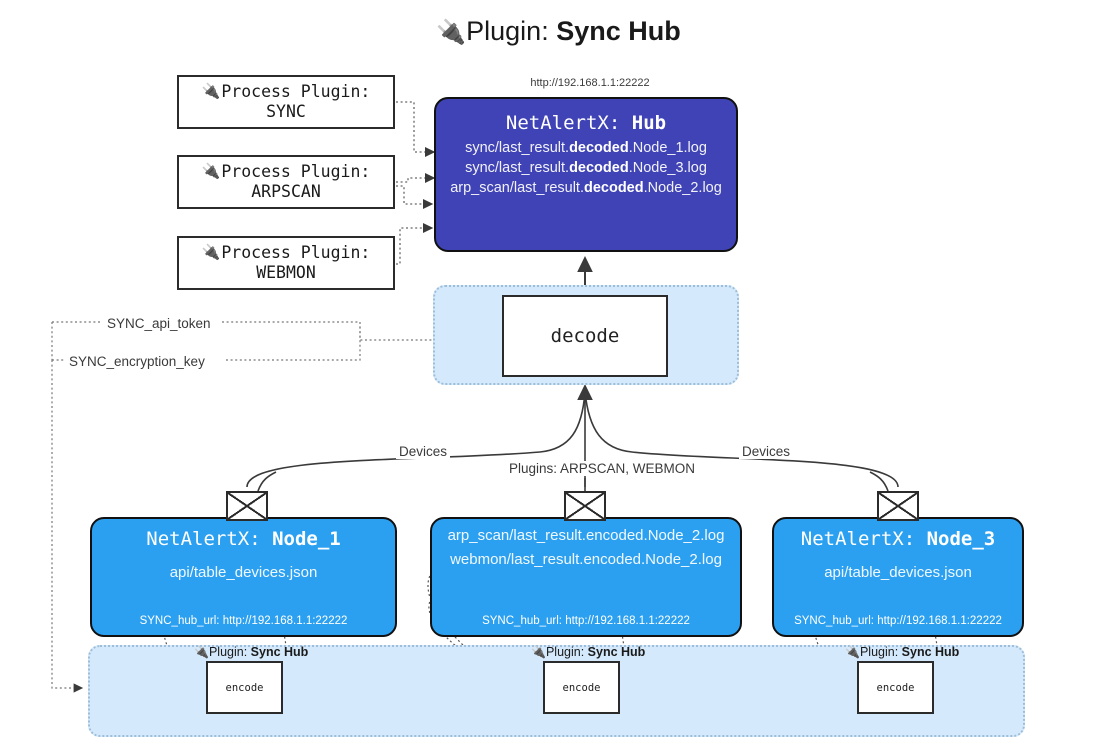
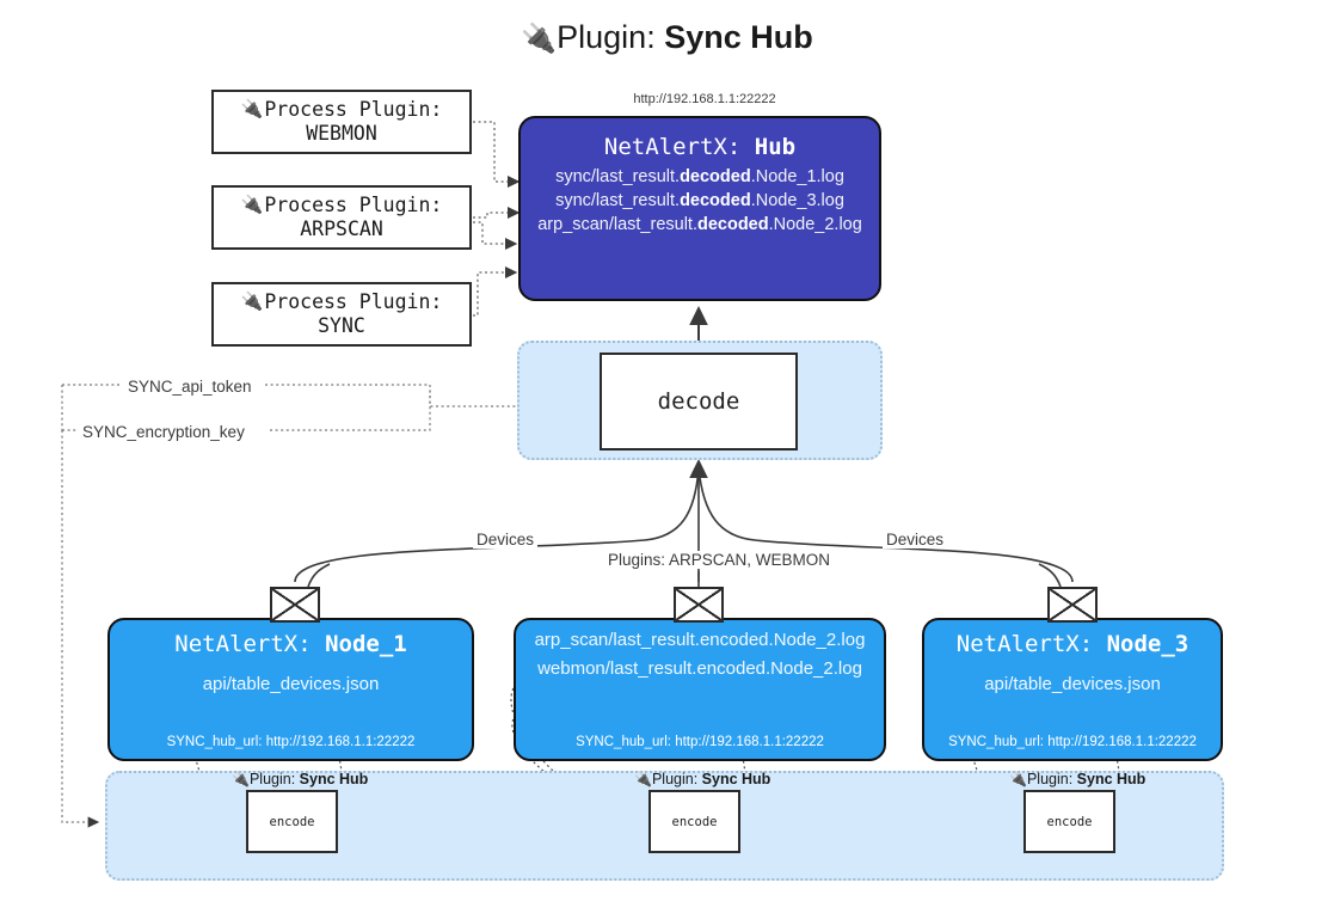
  🔌Plugin: Sync Hub
  http://192.168.1.1:22222
  🔌
  Process Plugin:
- SYNC
+ WEBMON
  🔌
  Process Plugin:
  ARPSCAN
  🔌
  Process Plugin:
- WEBMON
+ SYNC
  NetAlertX: Hub
  sync/last_result.decoded.Node_1.log
  sync/last_result.decoded.Node_3.log
  arp_scan/last_result.decoded.Node_2.log
  decode
  SYNC_api_token
  SYNC_encryption_key
  Devices
  Devices
  Plugins: ARPSCAN, WEBMON
  NetAlertX: Node_1
  api/table_devices.json
  SYNC_hub_url: http://192.168.1.1:22222
  arp_scan/last_result.encoded.Node_2.log
  webmon/last_result.encoded.Node_2.log
  SYNC_hub_url: http://192.168.1.1:22222
  NetAlertX: Node_3
  api/table_devices.json
  SYNC_hub_url: http://192.168.1.1:22222
  🔌Plugin: Sync Hub
  encode
  🔌Plugin: Sync Hub
  encode
  🔌Plugin: Sync Hub
  encode
